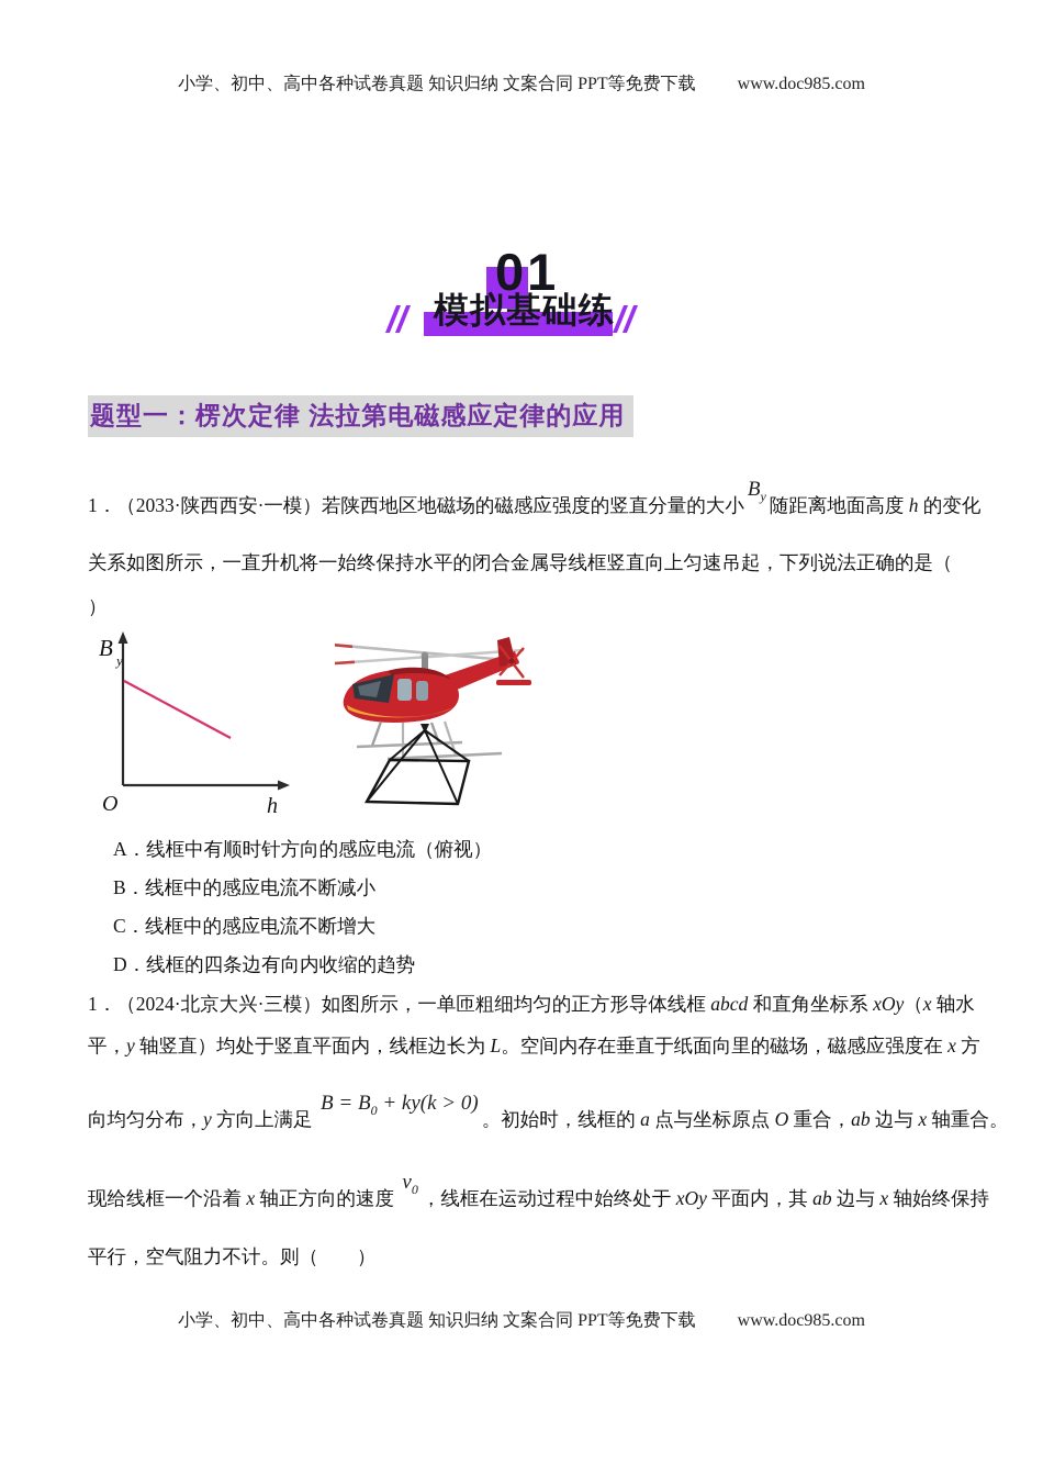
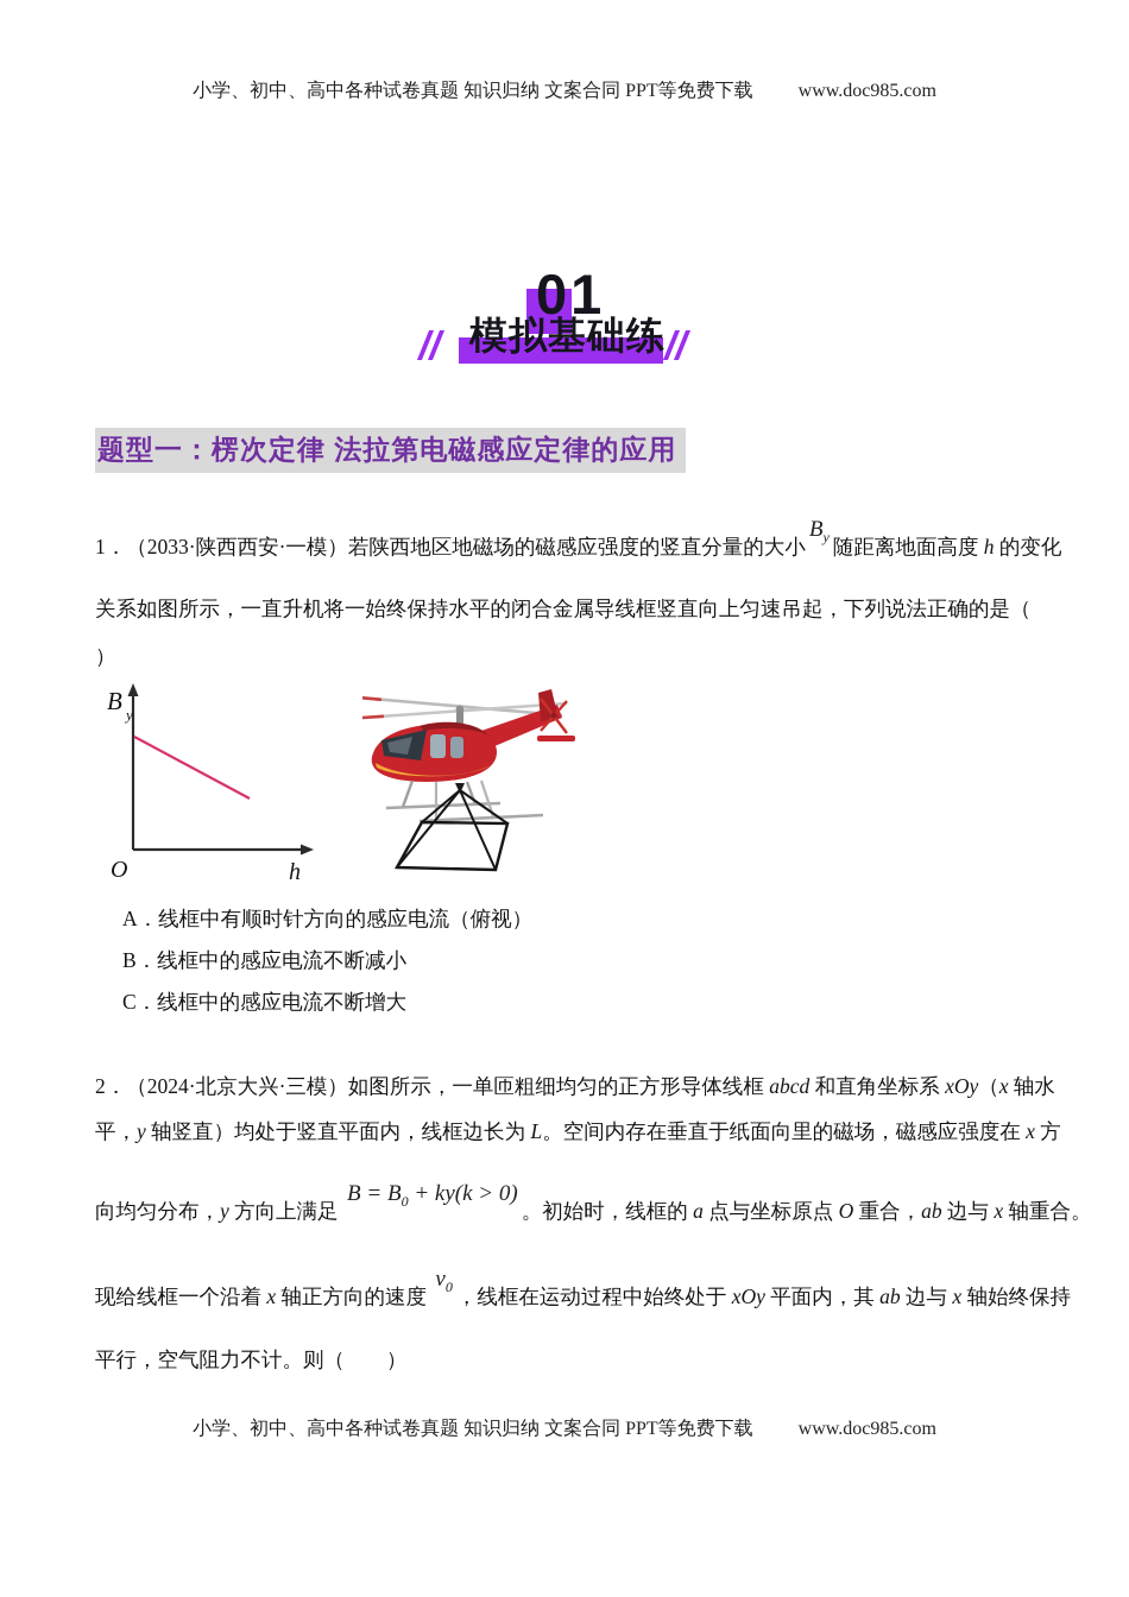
  小学、初中、高中各种试卷真题 知识归纳 文案合同 PPT等免费下载 www.doc985.com
  01
  模拟基础练
  题型一：楞次定律 法拉第电磁感应定律的应用
  1．（2033·陕西西安·一模）若陕西地区地磁场的磁感应强度的竖直分量的大小By随距离地面高度 h 的变化
  关系如图所示，一直升机将一始终保持水平的闭合金属导线框竖直向上匀速吊起，下列说法正确的是（
  ）
  B
  y
  O
  h
  A．线框中有顺时针方向的感应电流（俯视）
  B．线框中的感应电流不断减小
  C．线框中的感应电流不断增大
- D．线框的四条边有向内收缩的趋势
- 1．（2024·北京大兴·三模）如图所示，一单匝粗细均匀的正方形导体线框 abcd 和直角坐标系 xOy（x 轴水
+ 2．（2024·北京大兴·三模）如图所示，一单匝粗细均匀的正方形导体线框 abcd 和直角坐标系 xOy（x 轴水
  平，y 轴竖直）均处于竖直平面内，线框边长为 L。空间内存在垂直于纸面向里的磁场，磁感应强度在 x 方
  向均匀分布，y 方向上满足 B = B0 + ky(k > 0)。初始时，线框的 a 点与坐标原点 O 重合，ab 边与 x 轴重合。
  现给线框一个沿着 x 轴正方向的速度 v0，线框在运动过程中始终处于 xOy 平面内，其 ab 边与 x 轴始终保持
  平行，空气阻力不计。则（ ）
  小学、初中、高中各种试卷真题 知识归纳 文案合同 PPT等免费下载 www.doc985.com
